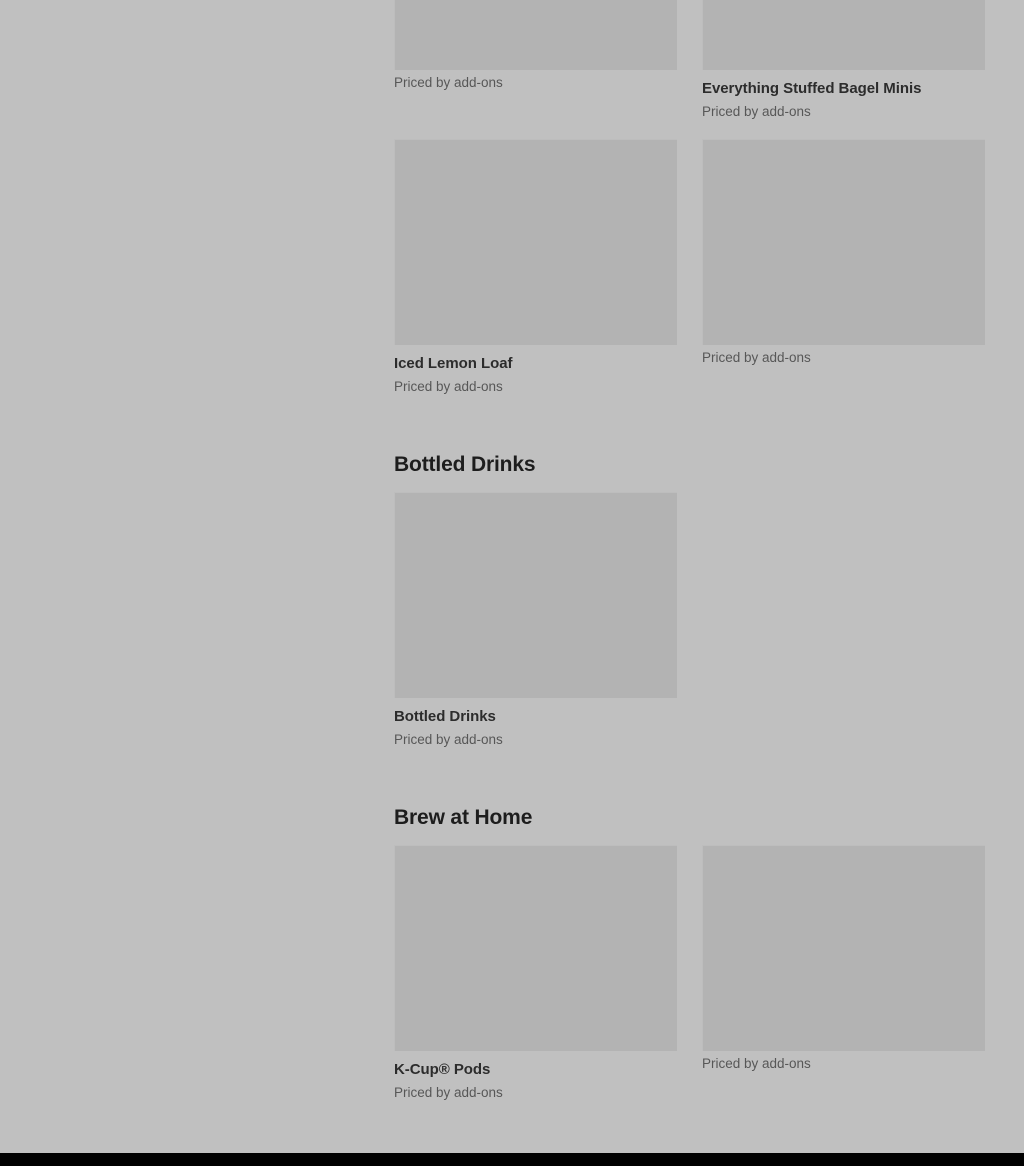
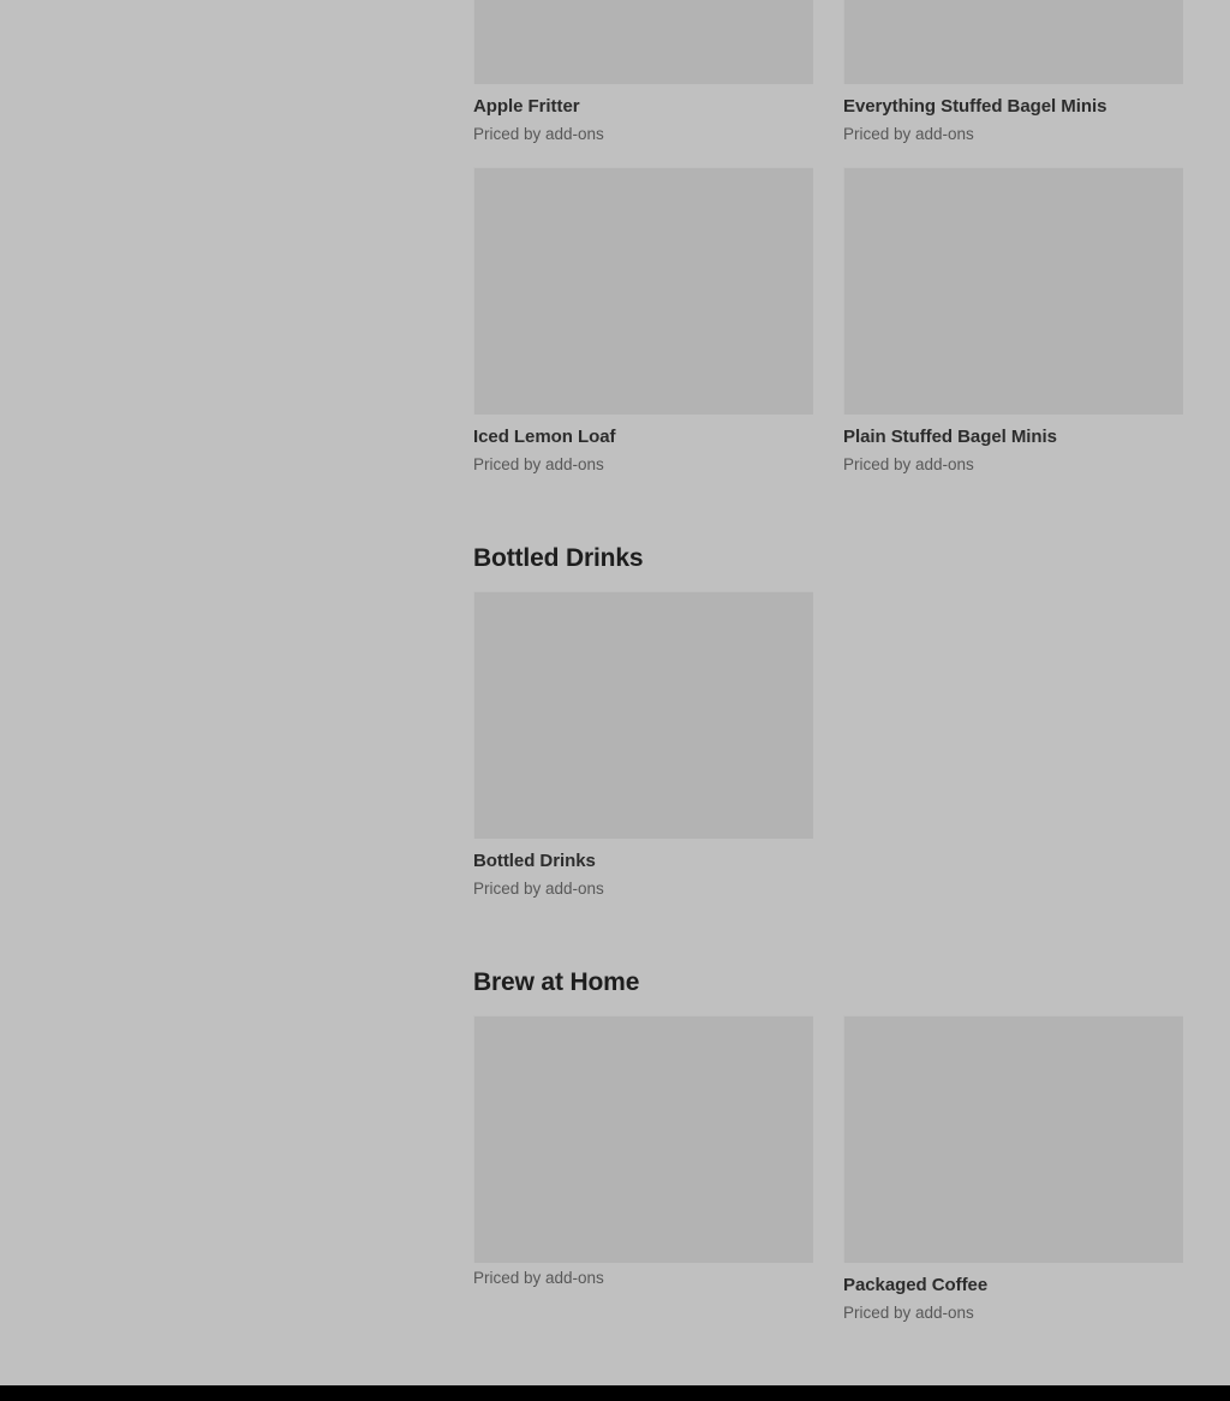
+ Apple Fritter
  Priced by add-ons
  Everything Stuffed Bagel Minis
  Priced by add-ons
  Iced Lemon Loaf
  Priced by add-ons
+ Plain Stuffed Bagel Minis
  Priced by add-ons
  Bottled Drinks
  Bottled Drinks
  Priced by add-ons
  Brew at Home
- K-Cup® Pods
  Priced by add-ons
+ Packaged Coffee
  Priced by add-ons
